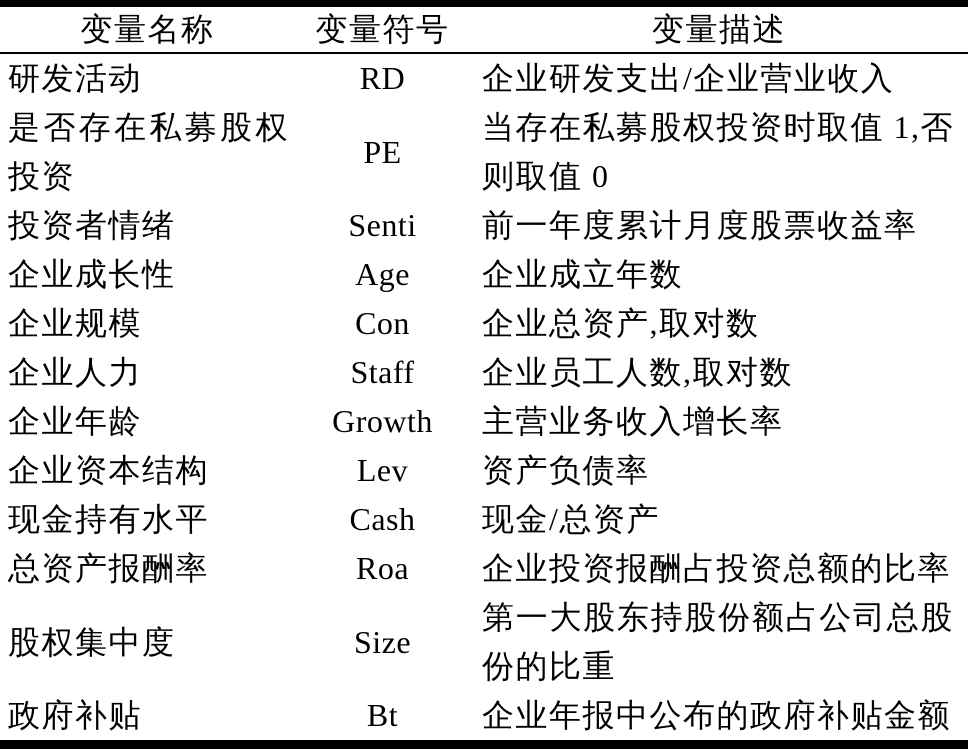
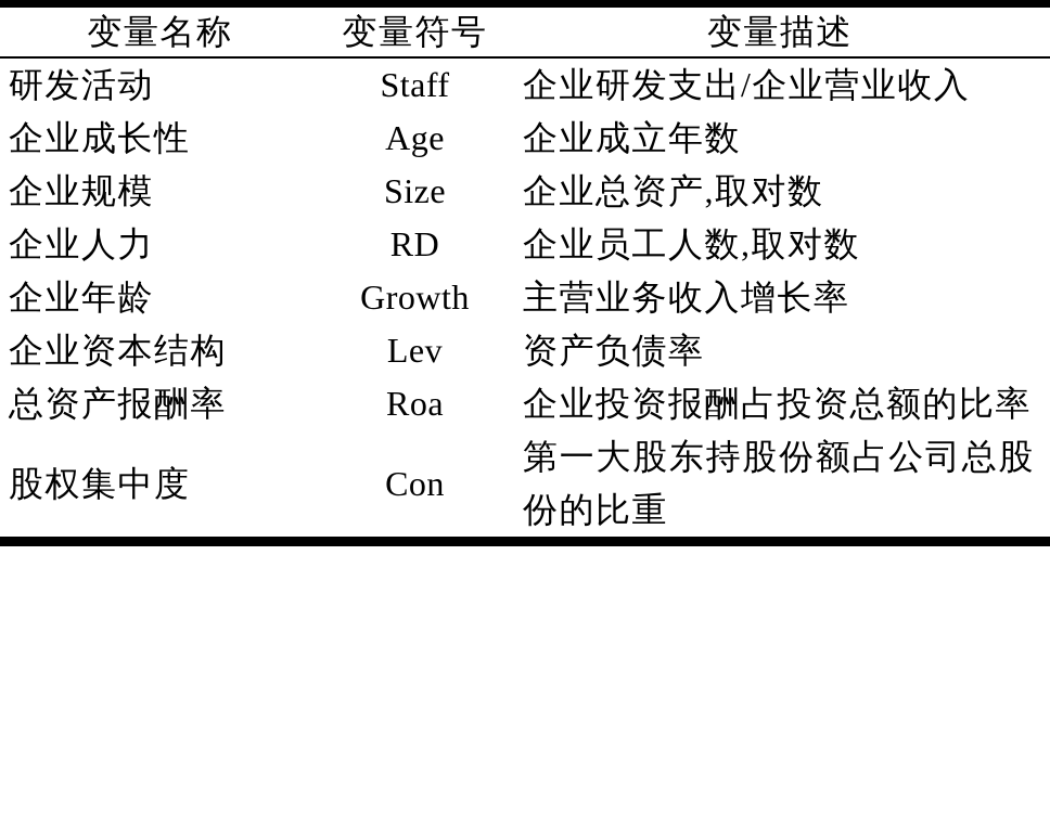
  变量名称	变量符号	变量描述
- 研发活动	RD	企业研发支出/企业营业收入
+ 研发活动	Staff	企业研发支出/企业营业收入
- 是否存在私募股权投资	PE	当存在私募股权投资时取值 1,否则取值 0
- 投资者情绪	Senti	前一年度累计月度股票收益率
  企业成长性	Age	企业成立年数
- 企业规模	Con	企业总资产,取对数
+ 企业规模	Size	企业总资产,取对数
- 企业人力	Staff	企业员工人数,取对数
+ 企业人力	RD	企业员工人数,取对数
  企业年龄	Growth	主营业务收入增长率
  企业资本结构	Lev	资产负债率
- 现金持有水平	Cash	现金/总资产
  总资产报酬率	Roa	企业投资报酬占投资总额的比率
- 股权集中度	Size	第一大股东持股份额占公司总股份的比重
+ 股权集中度	Con	第一大股东持股份额占公司总股份的比重
- 政府补贴	Bt	企业年报中公布的政府补贴金额
